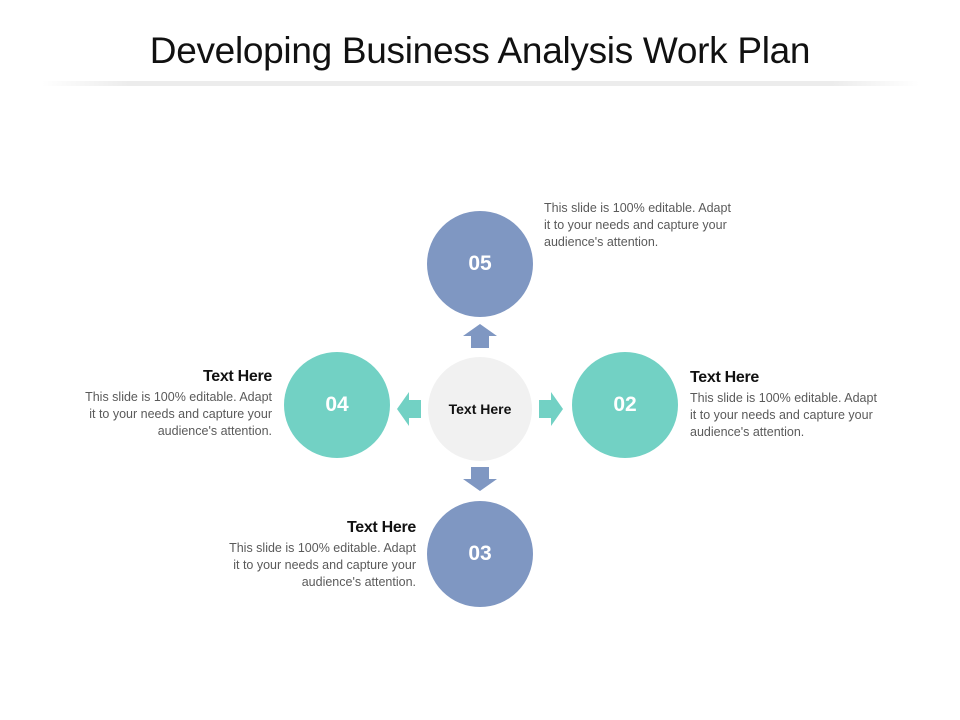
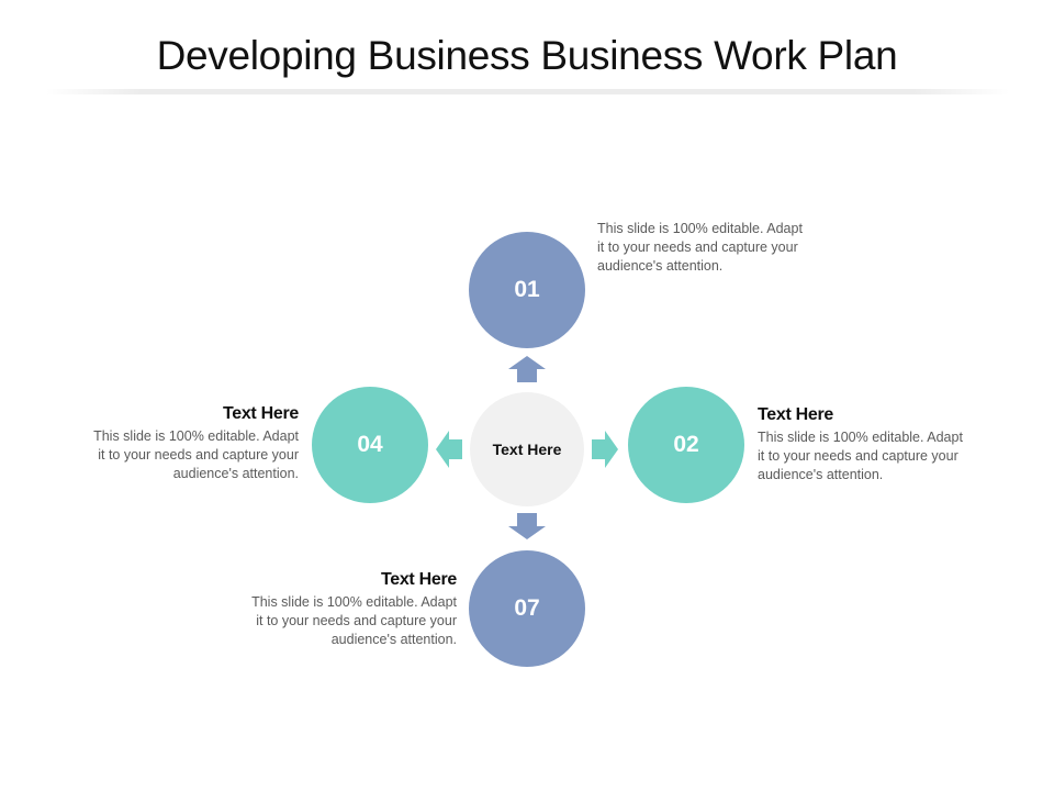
- Developing Business Analysis Work Plan
+ Developing Business Business Work Plan
  Text Here
- 05
+ 01
  02
- 03
+ 07
  04
  This slide is 100% editable. Adapt
  it to your needs and capture your
  audience's attention.
  Text Here
  This slide is 100% editable. Adapt
  it to your needs and capture your
  audience's attention.
  Text Here
  This slide is 100% editable. Adapt
  it to your needs and capture your
  audience's attention.
  Text Here
  This slide is 100% editable. Adapt
  it to your needs and capture your
  audience's attention.
